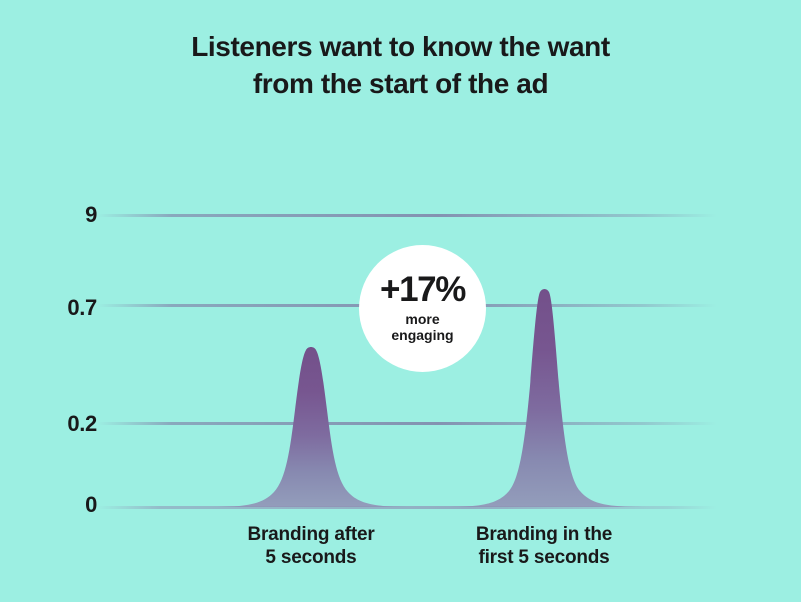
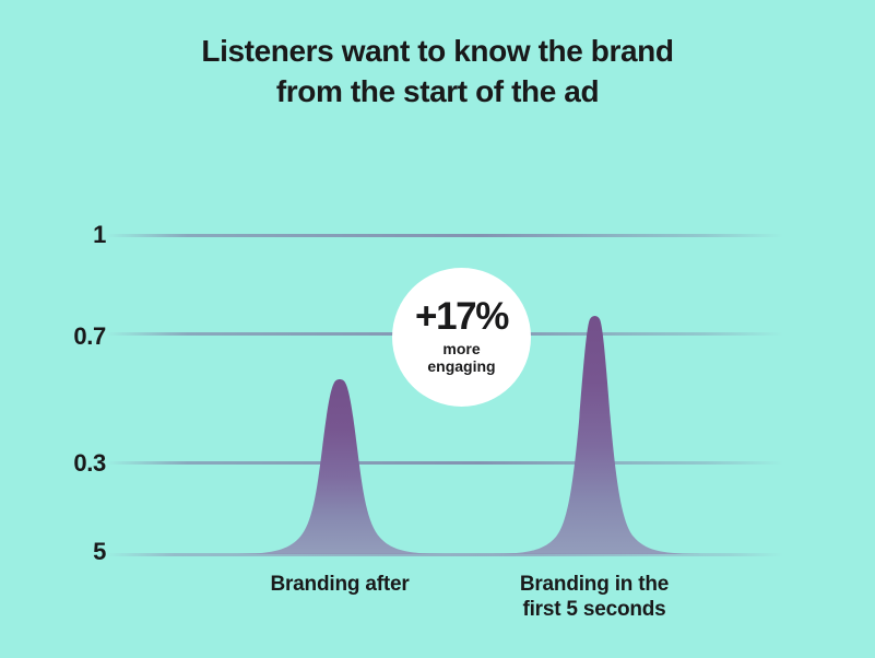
- Listeners want to know the want
+ Listeners want to know the brand
  from the start of the ad
- 9
+ 1
  0.7
- 0.2
+ 0.3
- 0
+ 5
  Branding after
- 5 seconds
  Branding in the
  first 5 seconds
  +17%
  more
  engaging
